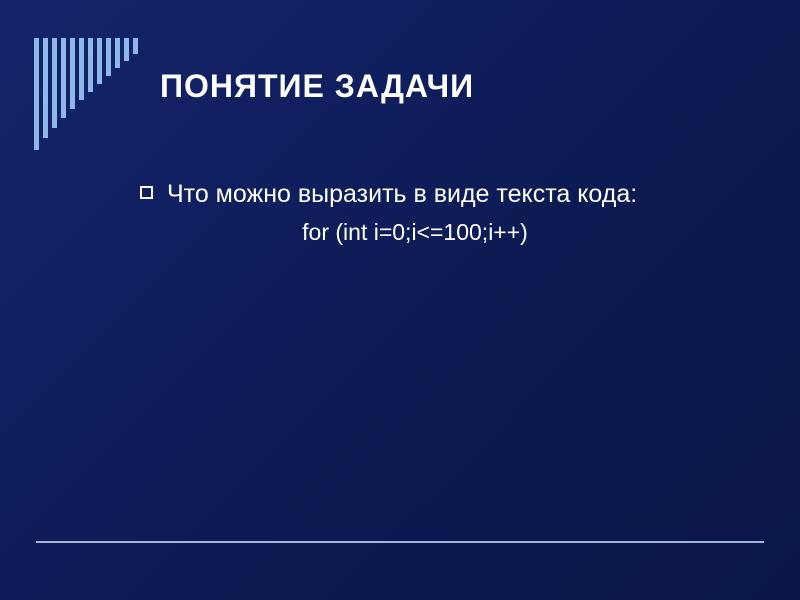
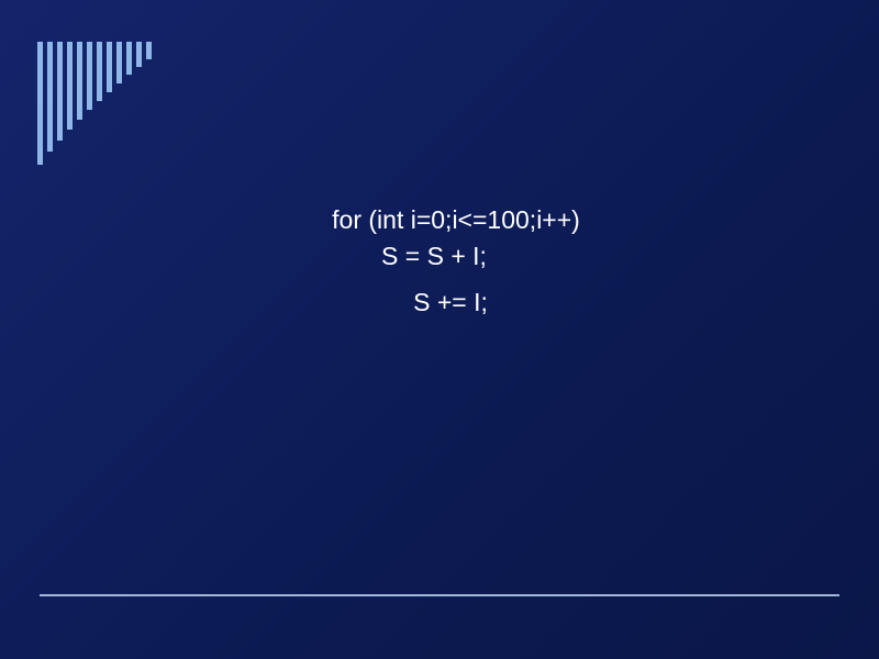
- ПОНЯТИЕ ЗАДАЧИ
- Что можно выразить в виде текста кода:
  for (int i=0;i<=100;i++)
+ S = S + I;
+ S += I;
